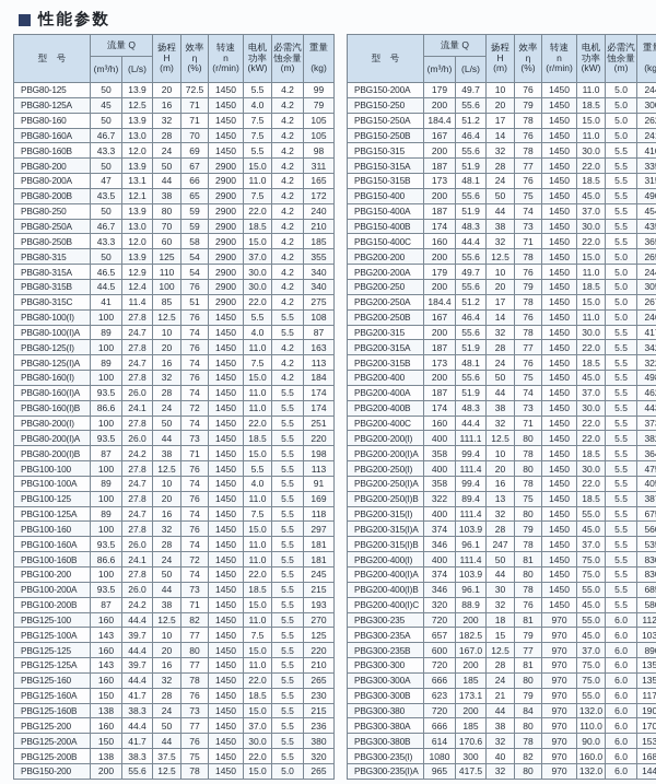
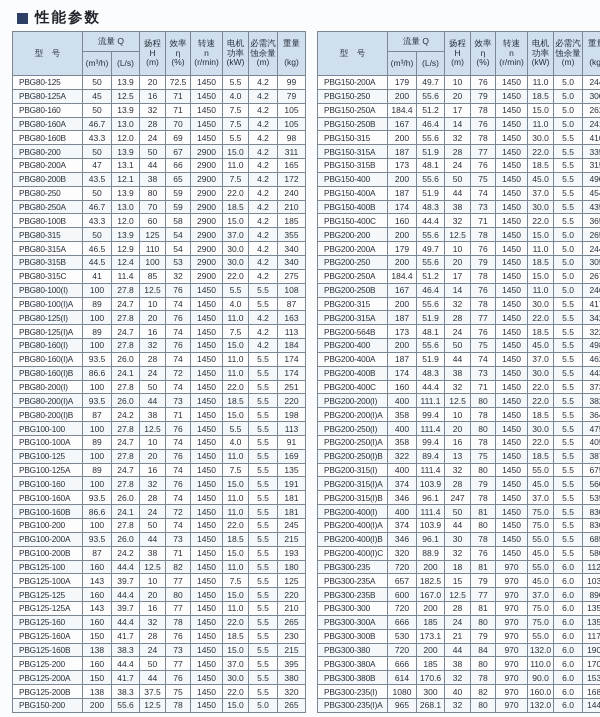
  性能参数
  型 号	流量 Q	扬程 H (m)	效率 η (%)	转速 n (r/min)	电机 功率 (kW)	必需汽 蚀余量 (m)	重量 (kg)
  (m³/h)	(L/s)
  PBG80-125	50	13.9	20	72.5	1450	5.5	4.2	99
  PBG80-125A	45	12.5	16	71	1450	4.0	4.2	79
  PBG80-160	50	13.9	32	71	1450	7.5	4.2	105
  PBG80-160A	46.7	13.0	28	70	1450	7.5	4.2	105
  PBG80-160B	43.3	12.0	24	69	1450	5.5	4.2	98
  PBG80-200	50	13.9	50	67	2900	15.0	4.2	311
  PBG80-200A	47	13.1	44	66	2900	11.0	4.2	165
  PBG80-200B	43.5	12.1	38	65	2900	7.5	4.2	172
  PBG80-250	50	13.9	80	59	2900	22.0	4.2	240
  PBG80-250A	46.7	13.0	70	59	2900	18.5	4.2	210
- PBG80-250B	43.3	12.0	60	58	2900	15.0	4.2	185
+ PBG80-100B	43.3	12.0	60	58	2900	15.0	4.2	185
  PBG80-315	50	13.9	125	54	2900	37.0	4.2	355
  PBG80-315A	46.5	12.9	110	54	2900	30.0	4.2	340
- PBG80-315B	44.5	12.4	100	76	2900	30.0	4.2	340
+ PBG80-315B	44.5	12.4	100	53	2900	30.0	4.2	340
- PBG80-315C	41	11.4	85	51	2900	22.0	4.2	275
+ PBG80-315C	41	11.4	85	32	2900	22.0	4.2	275
  PBG80-100(I)	100	27.8	12.5	76	1450	5.5	5.5	108
  PBG80-100(I)A	89	24.7	10	74	1450	4.0	5.5	87
  PBG80-125(I)	100	27.8	20	76	1450	11.0	4.2	163
  PBG80-125(I)A	89	24.7	16	74	1450	7.5	4.2	113
  PBG80-160(I)	100	27.8	32	76	1450	15.0	4.2	184
  PBG80-160(I)A	93.5	26.0	28	74	1450	11.0	5.5	174
  PBG80-160(I)B	86.6	24.1	24	72	1450	11.0	5.5	174
  PBG80-200(I)	100	27.8	50	74	1450	22.0	5.5	251
  PBG80-200(I)A	93.5	26.0	44	73	1450	18.5	5.5	220
  PBG80-200(I)B	87	24.2	38	71	1450	15.0	5.5	198
  PBG100-100	100	27.8	12.5	76	1450	5.5	5.5	113
  PBG100-100A	89	24.7	10	74	1450	4.0	5.5	91
  PBG100-125	100	27.8	20	76	1450	11.0	5.5	169
- PBG100-125A	89	24.7	16	74	1450	7.5	5.5	118
+ PBG100-125A	89	24.7	16	74	1450	7.5	5.5	135
- PBG100-160	100	27.8	32	76	1450	15.0	5.5	297
+ PBG100-160	100	27.8	32	76	1450	15.0	5.5	191
  PBG100-160A	93.5	26.0	28	74	1450	11.0	5.5	181
  PBG100-160B	86.6	24.1	24	72	1450	11.0	5.5	181
  PBG100-200	100	27.8	50	74	1450	22.0	5.5	245
  PBG100-200A	93.5	26.0	44	73	1450	18.5	5.5	215
  PBG100-200B	87	24.2	38	71	1450	15.0	5.5	193
- PBG125-100	160	44.4	12.5	82	1450	11.0	5.5	270
+ PBG125-100	160	44.4	12.5	82	1450	11.0	5.5	180
  PBG125-100A	143	39.7	10	77	1450	7.5	5.5	125
  PBG125-125	160	44.4	20	80	1450	15.0	5.5	220
  PBG125-125A	143	39.7	16	77	1450	11.0	5.5	210
  PBG125-160	160	44.4	32	78	1450	22.0	5.5	265
  PBG125-160A	150	41.7	28	76	1450	18.5	5.5	230
  PBG125-160B	138	38.3	24	73	1450	15.0	5.5	215
- PBG125-200	160	44.4	50	77	1450	37.0	5.5	236
+ PBG125-200	160	44.4	50	77	1450	37.0	5.5	395
  PBG125-200A	150	41.7	44	76	1450	30.0	5.5	380
  PBG125-200B	138	38.3	37.5	75	1450	22.0	5.5	320
  PBG150-200	200	55.6	12.5	78	1450	15.0	5.0	265
  型 号	流量 Q	扬程 H (m)	效率 η (%)	转速 n (r/min)	电机 功率 (kW)	必需汽 蚀余量 (m)	重 (kg
  (m³/h)	(L/s)
  PBG150-200A	179	49.7	10	76	1450	11.0	5.0	24
  PBG150-250	200	55.6	20	79	1450	18.5	5.0	30
  PBG150-250A	184.4	51.2	17	78	1450	15.0	5.0	26
  PBG150-250B	167	46.4	14	76	1450	11.0	5.0	24
  PBG150-315	200	55.6	32	78	1450	30.0	5.5	41
  PBG150-315A	187	51.9	28	77	1450	22.0	5.5	33
  PBG150-315B	173	48.1	24	76	1450	18.5	5.5	31
  PBG150-400	200	55.6	50	75	1450	45.0	5.5	49
  PBG150-400A	187	51.9	44	74	1450	37.0	5.5	45
  PBG150-400B	174	48.3	38	73	1450	30.0	5.5	43
  PBG150-400C	160	44.4	32	71	1450	22.0	5.5	36
  PBG200-200	200	55.6	12.5	78	1450	15.0	5.0	26
  PBG200-200A	179	49.7	10	76	1450	11.0	5.0	24
  PBG200-250	200	55.6	20	79	1450	18.5	5.0	30
  PBG200-250A	184.4	51.2	17	78	1450	15.0	5.0	26
  PBG200-250B	167	46.4	14	76	1450	11.0	5.0	24
  PBG200-315	200	55.6	32	78	1450	30.0	5.5	41
  PBG200-315A	187	51.9	28	77	1450	22.0	5.5	34
- PBG200-315B	173	48.1	24	76	1450	18.5	5.5	32
+ PBG200-564B	173	48.1	24	76	1450	18.5	5.5	32
  PBG200-400	200	55.6	50	75	1450	45.0	5.5	49
  PBG200-400A	187	51.9	44	74	1450	37.0	5.5	46
  PBG200-400B	174	48.3	38	73	1450	30.0	5.5	44
  PBG200-400C	160	44.4	32	71	1450	22.0	5.5	37
  PBG200-200(I)	400	111.1	12.5	80	1450	22.0	5.5	38
  PBG200-200(I)A	358	99.4	10	78	1450	18.5	5.5	36
  PBG200-250(I)	400	111.4	20	80	1450	30.0	5.5	47
  PBG200-250(I)A	358	99.4	16	78	1450	22.0	5.5	40
  PBG200-250(I)B	322	89.4	13	75	1450	18.5	5.5	38
  PBG200-315(I)	400	111.4	32	80	1450	55.0	5.5	67
  PBG200-315(I)A	374	103.9	28	79	1450	45.0	5.5	56
  PBG200-315(I)B	346	96.1	247	78	1450	37.0	5.5	53
  PBG200-400(I)	400	111.4	50	81	1450	75.0	5.5	83
  PBG200-400(I)A	374	103.9	44	80	1450	75.0	5.5	83
  PBG200-400(I)B	346	96.1	30	78	1450	55.0	5.5	68
  PBG200-400(I)C	320	88.9	32	76	1450	45.0	5.5	58
  PBG300-235	720	200	18	81	970	55.0	6.0	112
  PBG300-235A	657	182.5	15	79	970	45.0	6.0	103
  PBG300-235B	600	167.0	12.5	77	970	37.0	6.0	89
  PBG300-300	720	200	28	81	970	75.0	6.0	135
  PBG300-300A	666	185	24	80	970	75.0	6.0	135
- PBG300-300B	623	173.1	21	79	970	55.0	6.0	117
+ PBG300-300B	530	173.1	21	79	970	55.0	6.0	117
  PBG300-380	720	200	44	84	970	132.0	6.0	190
  PBG300-380A	666	185	38	80	970	110.0	6.0	170
  PBG300-380B	614	170.6	32	78	970	90.0	6.0	153
  PBG300-235(I)	1080	300	40	82	970	160.0	6.0	168
- PBG300-235(I)A	965	417.5	32	80	970	132.0	6.0	144
+ PBG300-235(I)A	965	268.1	32	80	970	132.0	6.0	144
